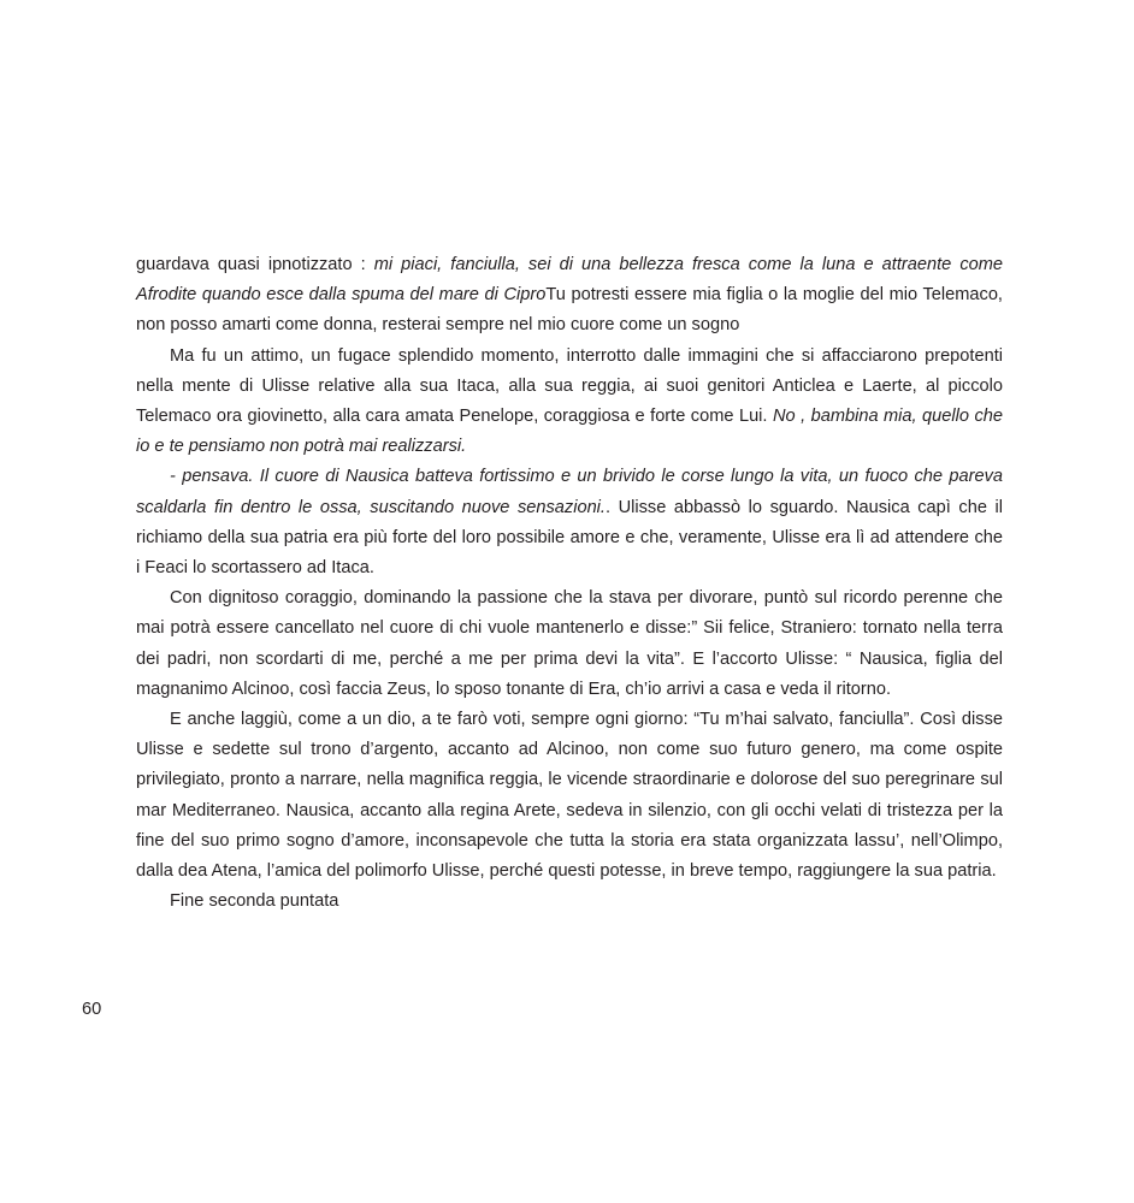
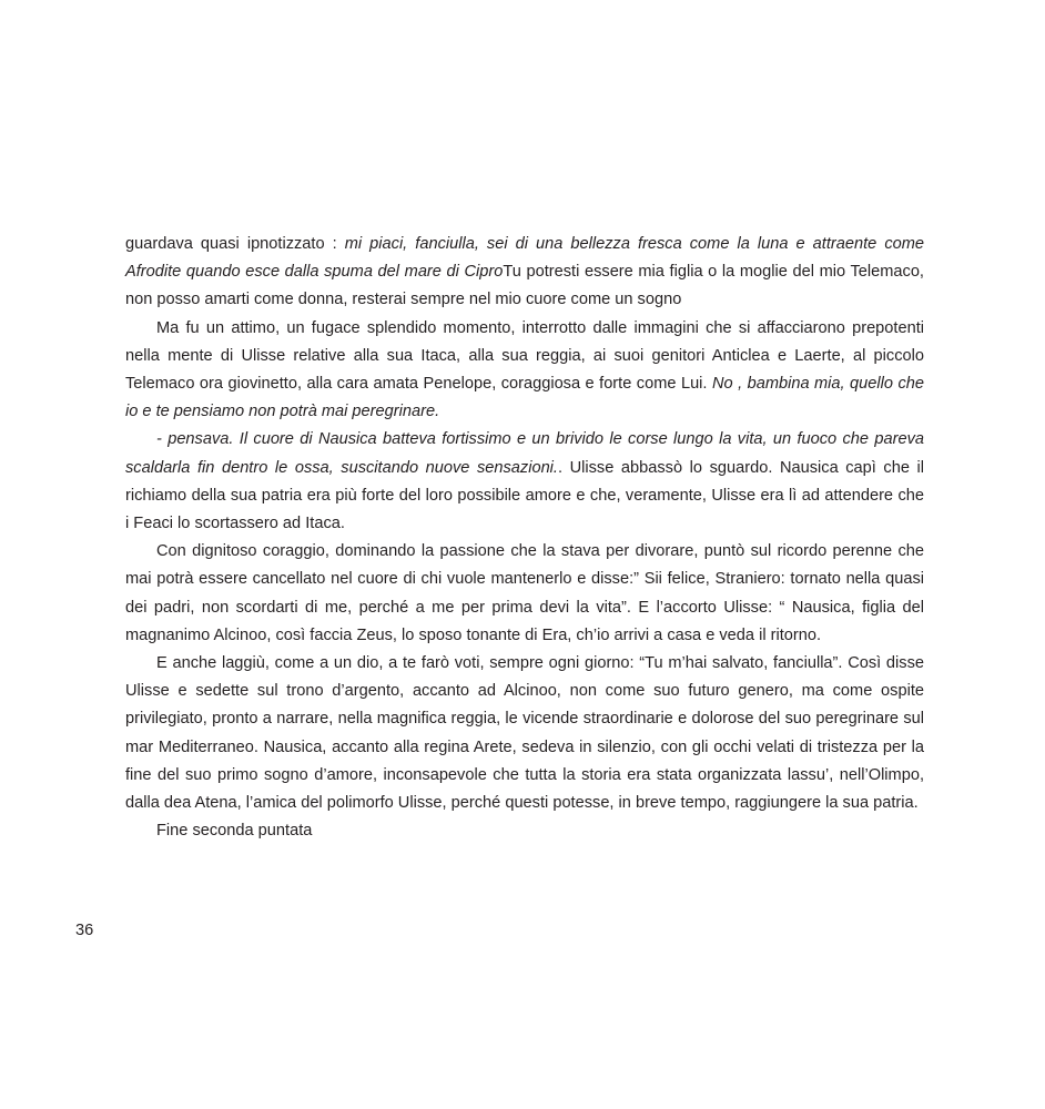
  guardava quasi ipnotizzato : mi piaci, fanciulla, sei di una bellezza fresca come la luna e attraente come Afrodite quando esce dalla spuma del mare di CiproTu potresti essere mia figlia o la moglie del mio Telemaco, non posso amarti come donna, resterai sempre nel mio cuore come un sogno
- Ma fu un attimo, un fugace splendido momento, interrotto dalle immagini che si affacciarono prepotenti nella mente di Ulisse relative alla sua Itaca, alla sua reggia, ai suoi genitori Anticlea e Laerte, al piccolo Telemaco ora giovinetto, alla cara amata Penelope, coraggiosa e forte come Lui. No , bambina mia, quello che io e te pensiamo non potrà mai realizzarsi.
+ Ma fu un attimo, un fugace splendido momento, interrotto dalle immagini che si affacciarono prepotenti nella mente di Ulisse relative alla sua Itaca, alla sua reggia, ai suoi genitori Anticlea e Laerte, al piccolo Telemaco ora giovinetto, alla cara amata Penelope, coraggiosa e forte come Lui. No , bambina mia, quello che io e te pensiamo non potrà mai peregrinare.
  - pensava. Il cuore di Nausica batteva fortissimo e un brivido le corse lungo la vita, un fuoco che pareva scaldarla fin dentro le ossa, suscitando nuove sensazioni.. Ulisse abbassò lo sguardo. Nausica capì che il richiamo della sua patria era più forte del loro possibile amore e che, veramente, Ulisse era lì ad attendere che i Feaci lo scortassero ad Itaca.
- Con dignitoso coraggio, dominando la passione che la stava per divorare, puntò sul ricordo perenne che mai potrà essere cancellato nel cuore di chi vuole mantenerlo e disse:” Sii felice, Straniero: tornato nella terra dei padri, non scordarti di me, perché a me per prima devi la vita”. E l’accorto Ulisse: “ Nausica, figlia del magnanimo Alcinoo, così faccia Zeus, lo sposo tonante di Era, ch’io arrivi a casa e veda il ritorno.
+ Con dignitoso coraggio, dominando la passione che la stava per divorare, puntò sul ricordo perenne che mai potrà essere cancellato nel cuore di chi vuole mantenerlo e disse:” Sii felice, Straniero: tornato nella quasi dei padri, non scordarti di me, perché a me per prima devi la vita”. E l’accorto Ulisse: “ Nausica, figlia del magnanimo Alcinoo, così faccia Zeus, lo sposo tonante di Era, ch’io arrivi a casa e veda il ritorno.
  E anche laggiù, come a un dio, a te farò voti, sempre ogni giorno: “Tu m’hai salvato, fanciulla”. Così disse Ulisse e sedette sul trono d’argento, accanto ad Alcinoo, non come suo futuro genero, ma come ospite privilegiato, pronto a narrare, nella magnifica reggia, le vicende straordinarie e dolorose del suo peregrinare sul mar Mediterraneo. Nausica, accanto alla regina Arete, sedeva in silenzio, con gli occhi velati di tristezza per la fine del suo primo sogno d’amore, inconsapevole che tutta la storia era stata organizzata lassu’, nell’Olimpo, dalla dea Atena, l’amica del polimorfo Ulisse, perché questi potesse, in breve tempo, raggiungere la sua patria.
  Fine seconda puntata
- 60
+ 36
